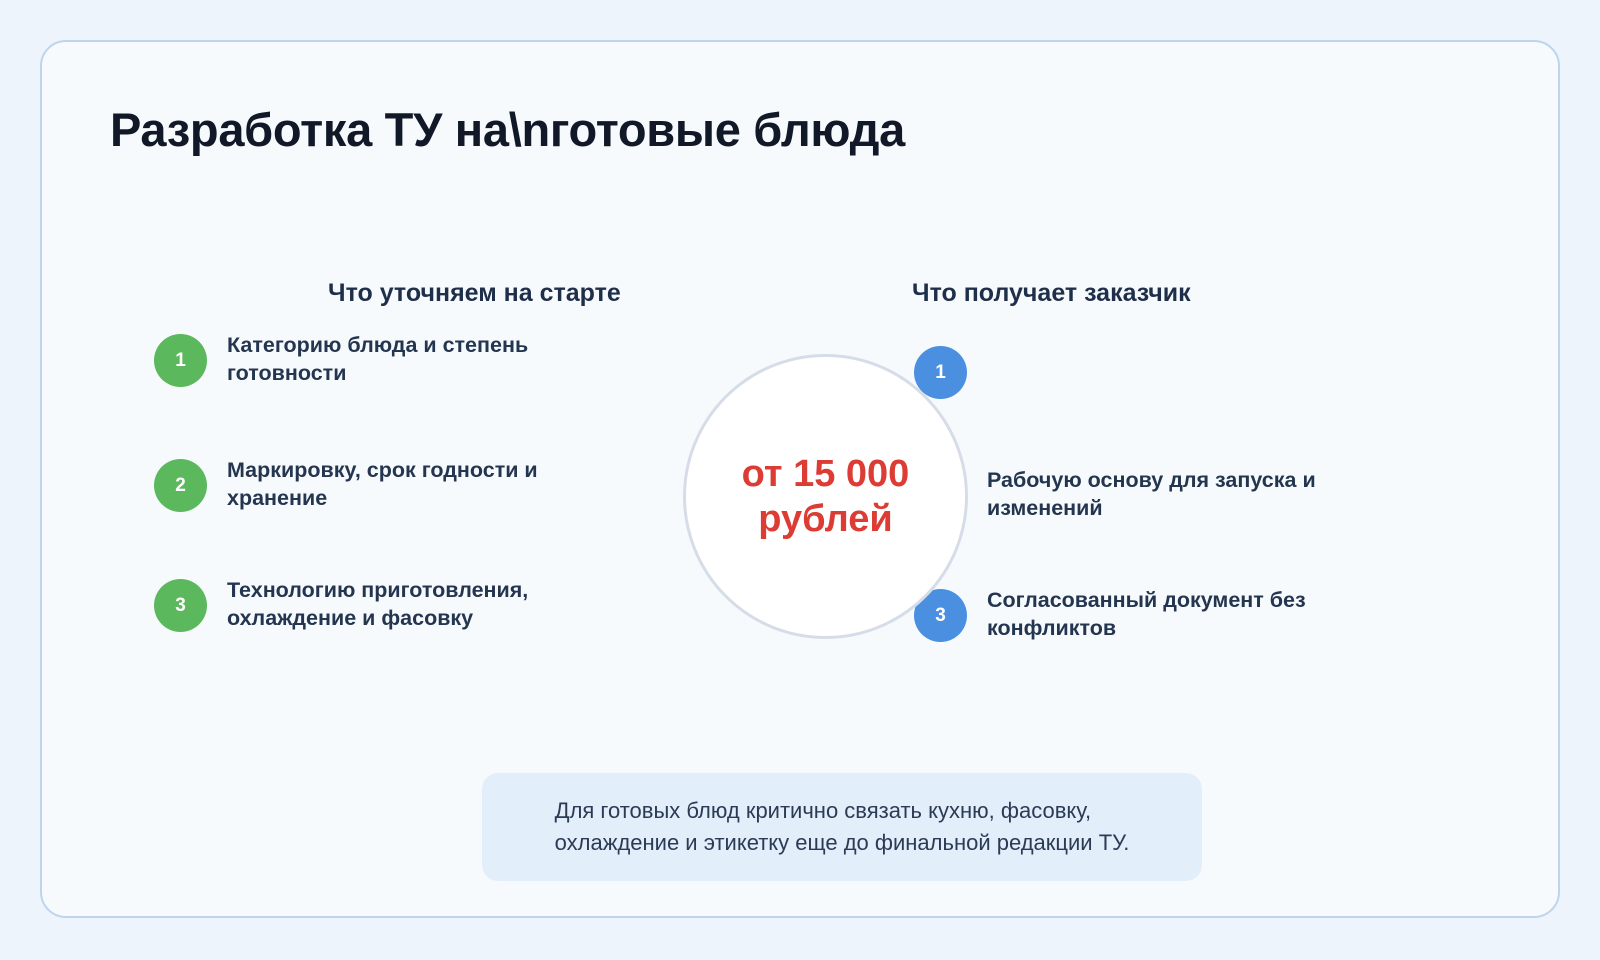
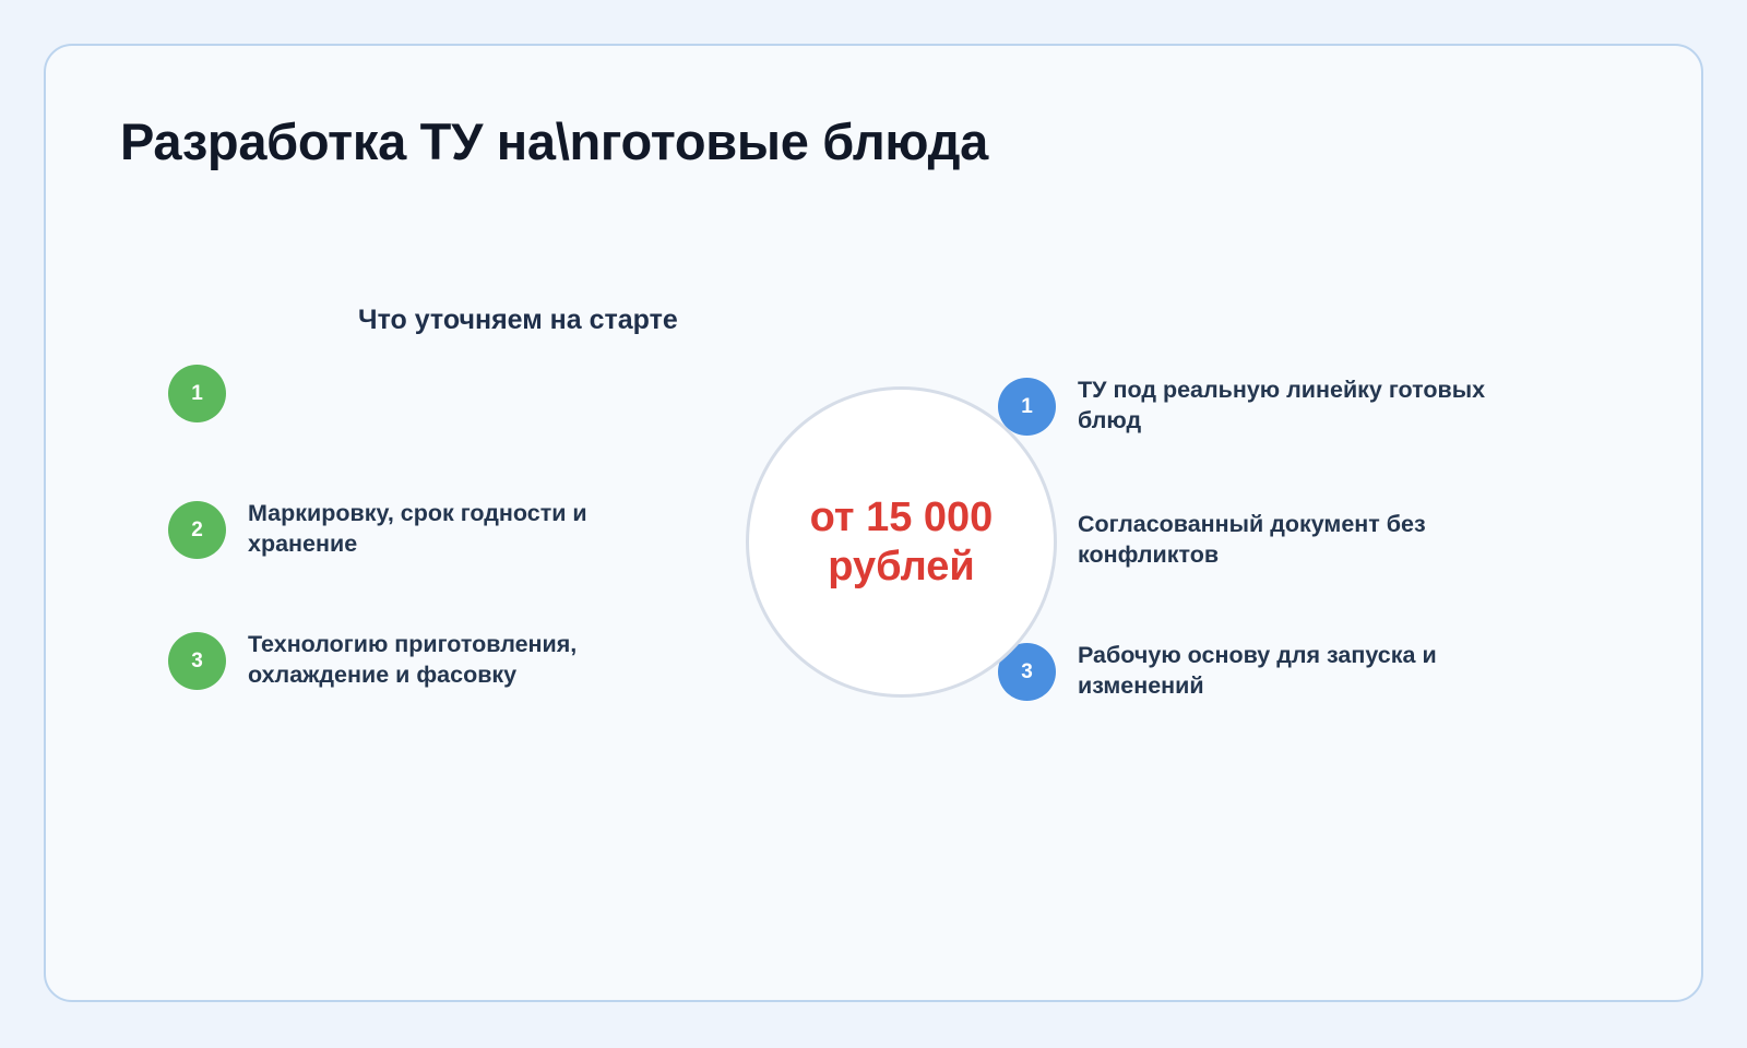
  Разработка ТУ на\nготовые блюда
  Что уточняем на старте
- Что получает заказчик
  1
- Категорию блюда и степень готовности
  2
  Маркировку, срок годности и хранение
  3
  Технологию приготовления, охлаждение и фасовку
  1
+ ТУ под реальную линейку готовых блюд
- Рабочую основу для запуска и изменений
+ Согласованный документ без конфликтов
  3
- Согласованный документ без конфликтов
+ Рабочую основу для запуска и изменений
  от 15 000 рублей
- Для готовых блюд критично связать кухню, фасовку,
- охлаждение и этикетку еще до финальной редакции ТУ.
